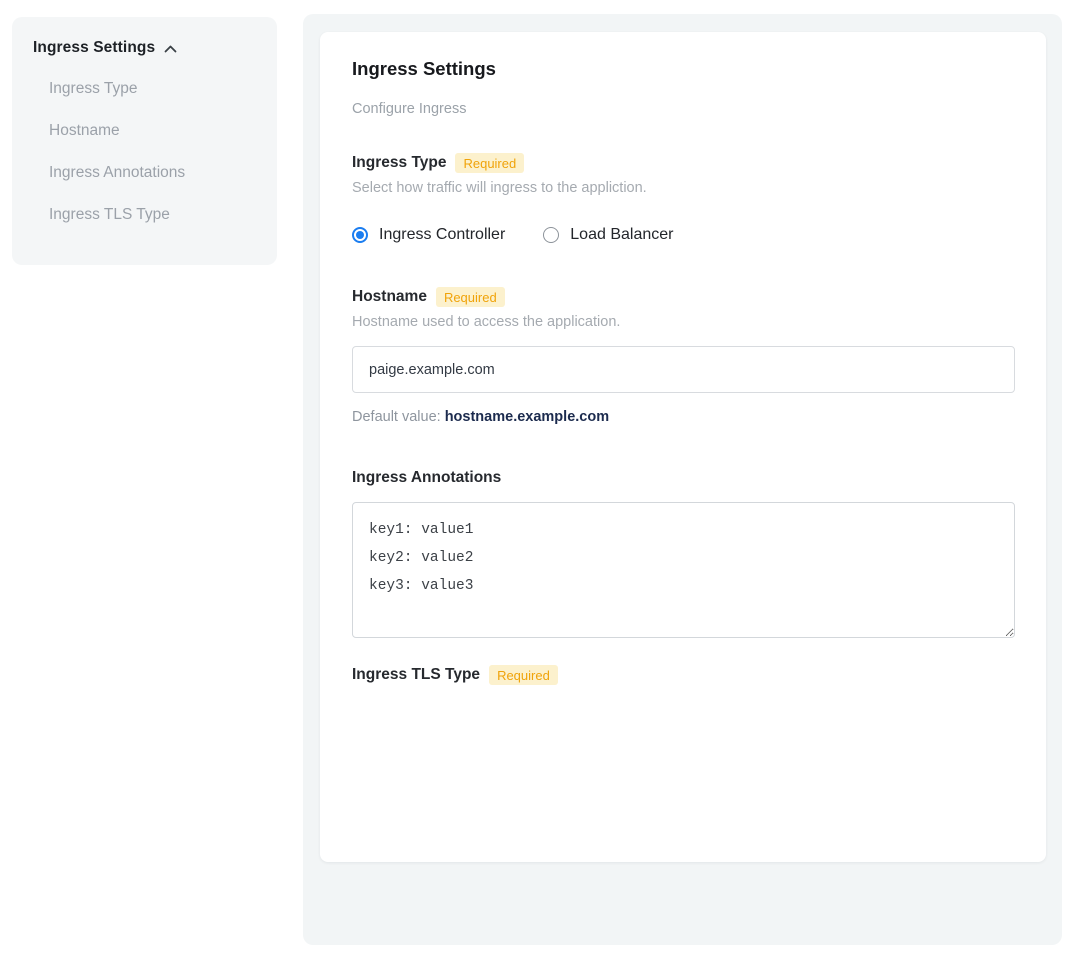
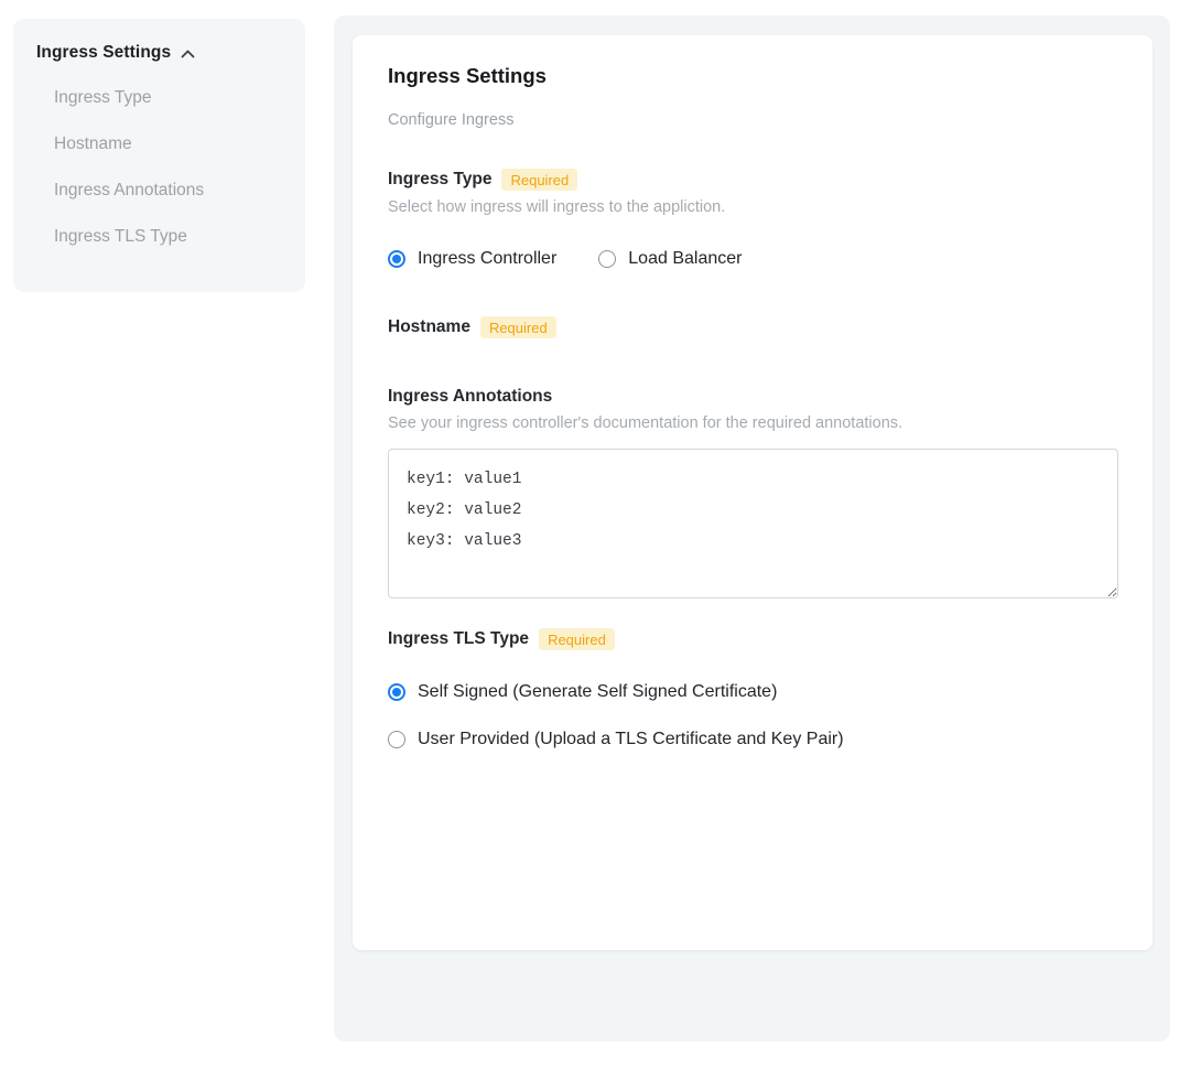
  Ingress Settings
  Ingress Type
  Hostname
  Ingress Annotations
  Ingress TLS Type
  Ingress Settings
  Configure Ingress
  Ingress Type
  Required
- Select how traffic will ingress to the appliction.
+ Select how ingress will ingress to the appliction.
  Ingress Controller
  Load Balancer
  Hostname
  Required
- Hostname used to access the application.
- paige.example.com
- Default value: hostname.example.com
  Ingress Annotations
+ See your ingress controller's documentation for the required annotations.
  key1: value1
  key2: value2
  key3: value3
  Ingress TLS Type
  Required
+ Self Signed (Generate Self Signed Certificate)
+ User Provided (Upload a TLS Certificate and Key Pair)
